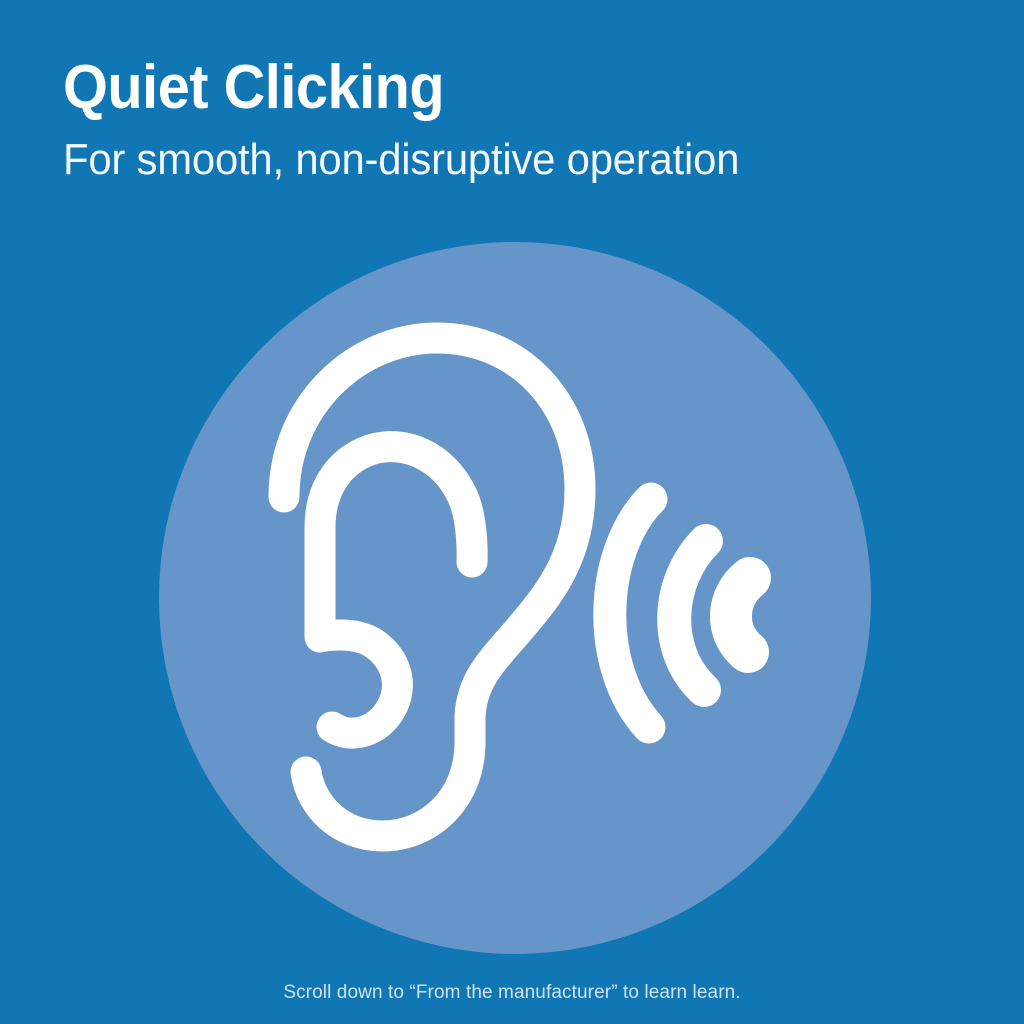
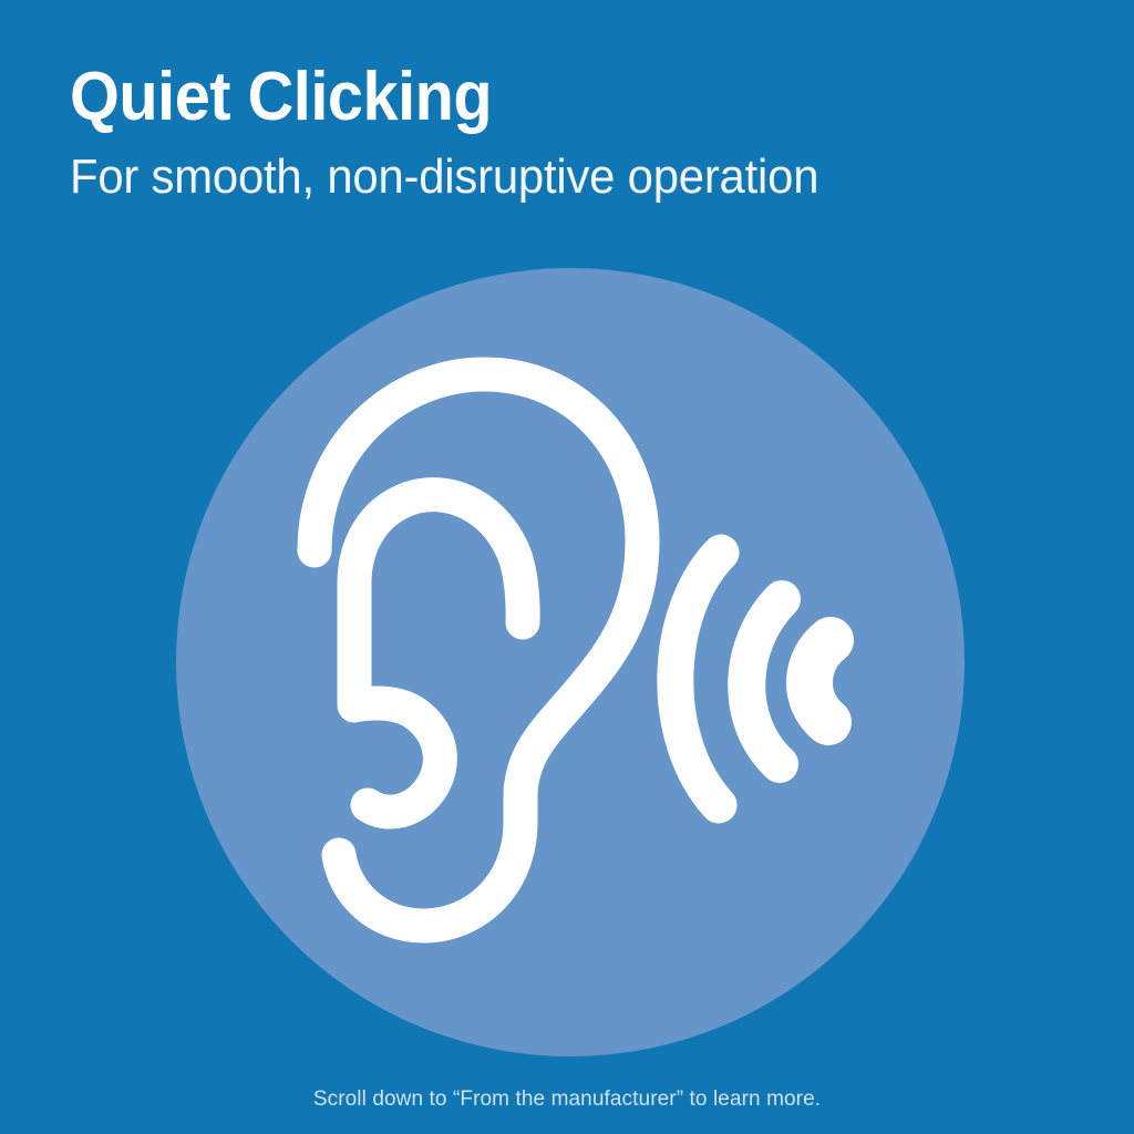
  Quiet Clicking
  For smooth, non-disruptive operation
- Scroll down to “From the manufacturer” to learn learn.
+ Scroll down to “From the manufacturer” to learn more.
